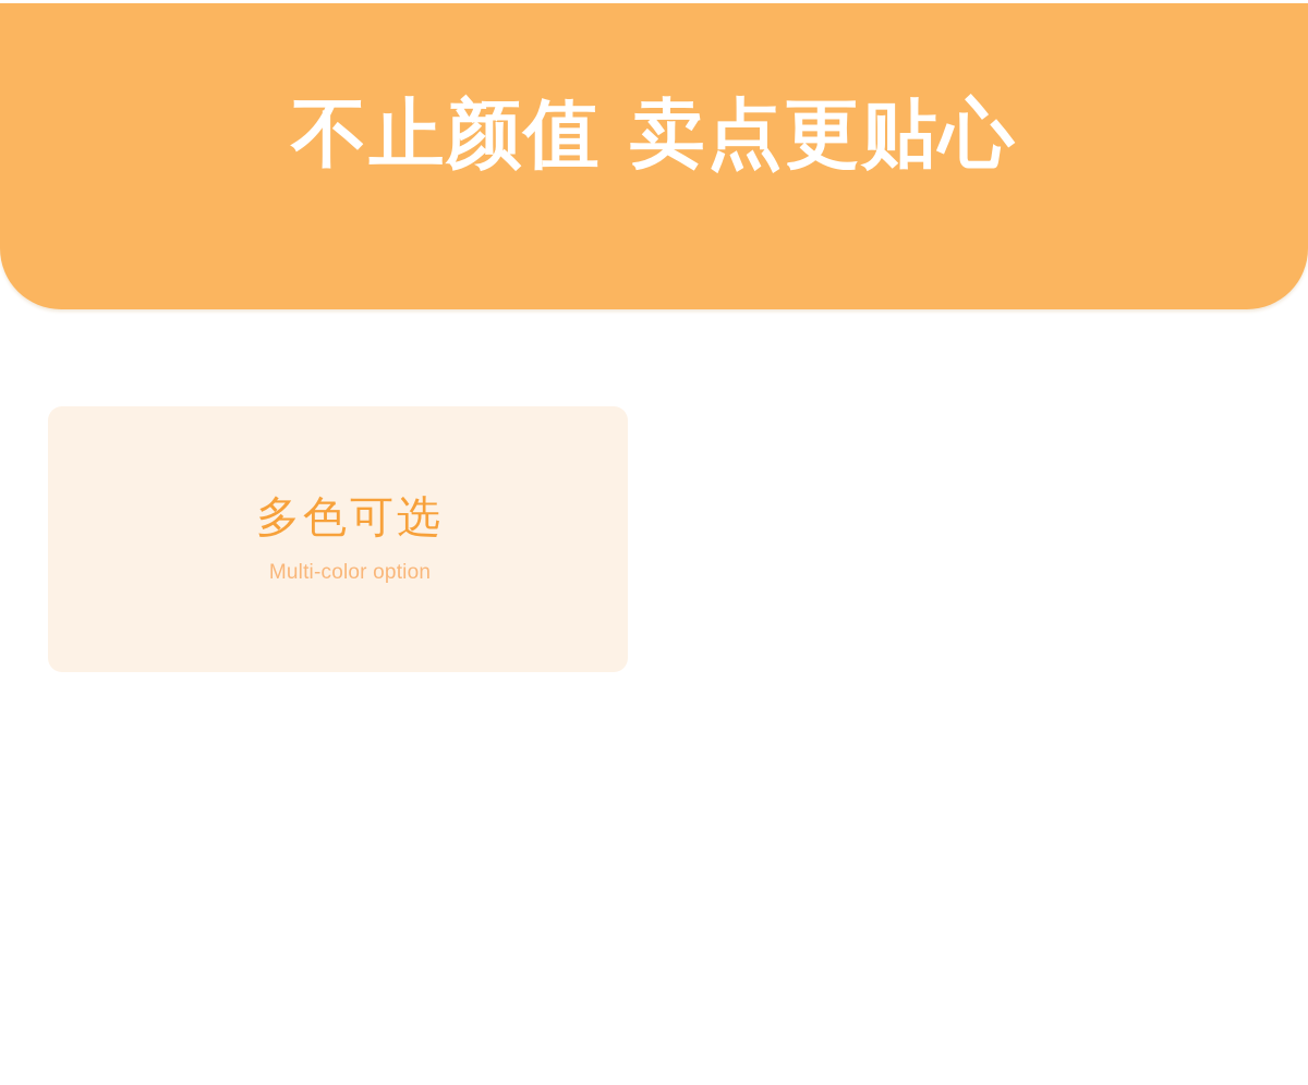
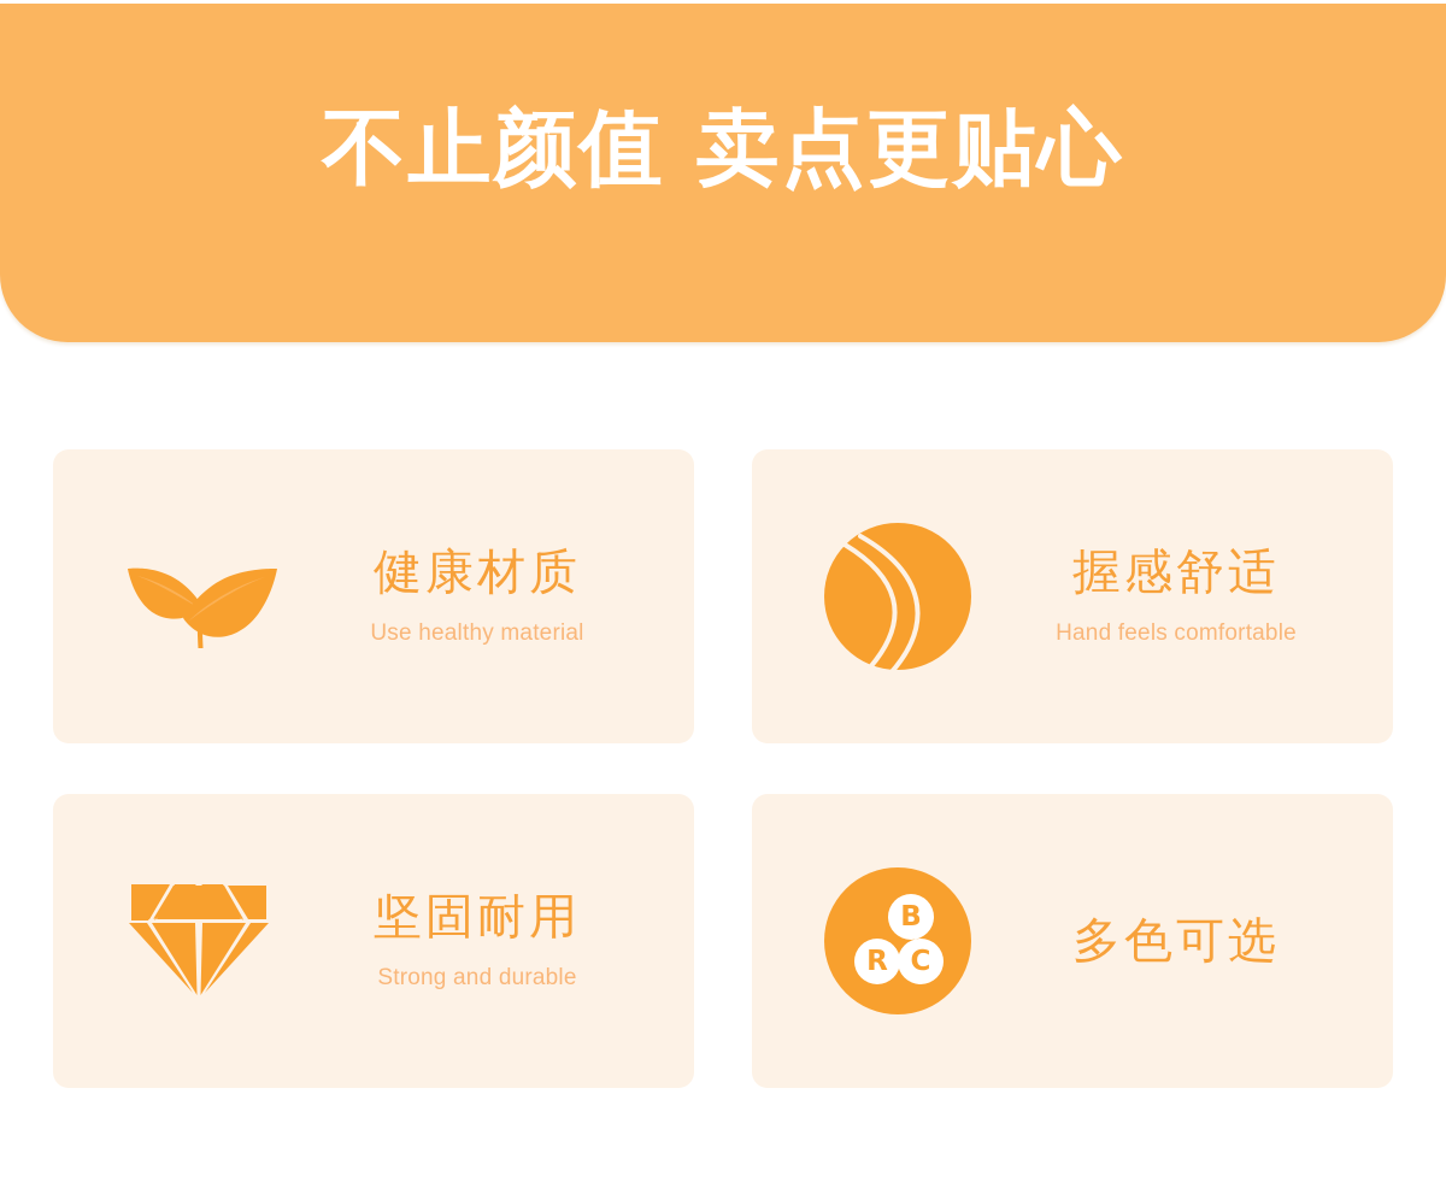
  不止颜值 卖点更贴心
+ 健康材质
+ Use healthy material
+ 握感舒适
+ Hand feels comfortable
+ 坚固耐用
+ Strong and durable
+ B
+ R
+ C
  多色可选
- Multi-color option
